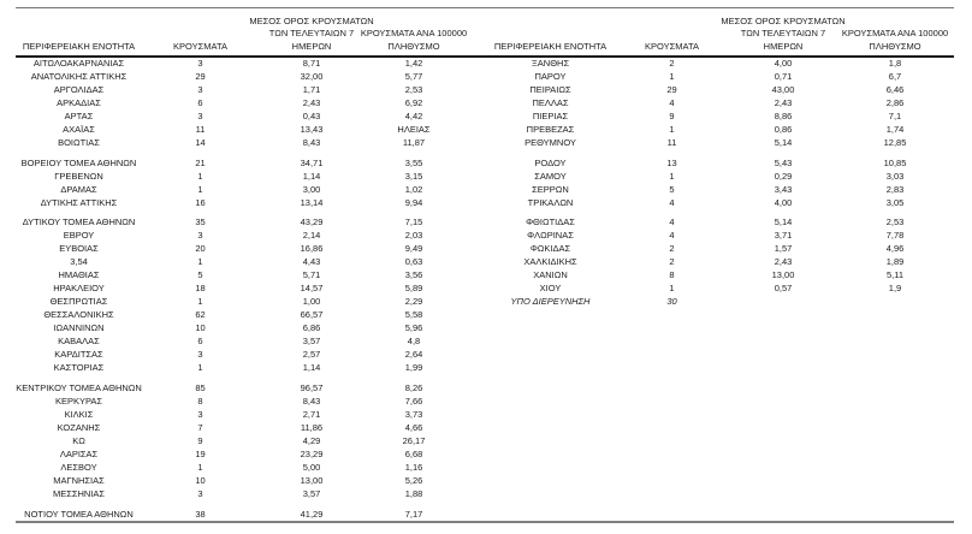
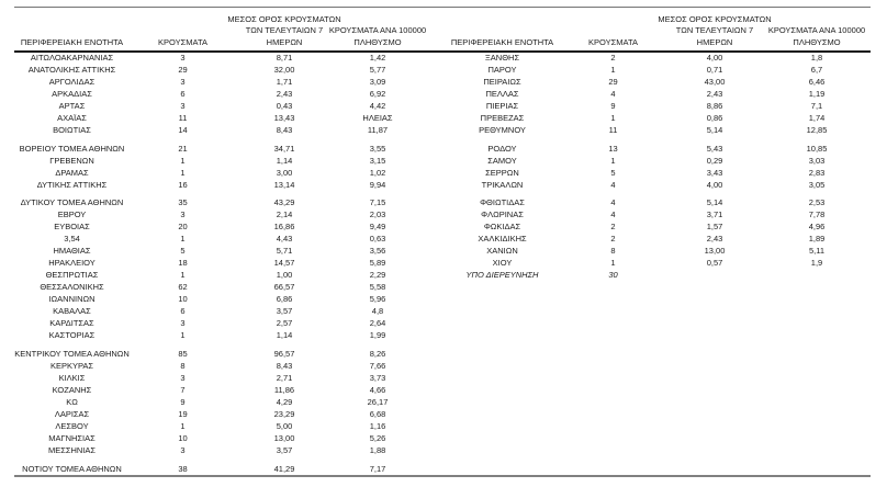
  ΠΕΡΙΦΕΡΕΙΑΚΗ ΕΝΟΤΗΤΑ	ΚΡΟΥΣΜΑΤΑ	ΜΕΣΟΣ ΟΡΟΣ ΚΡΟΥΣΜΑΤΩΝ ΤΩΝ ΤΕΛΕΥΤΑΙΩΝ 7 ΗΜΕΡΩΝ	ΚΡΟΥΣΜΑΤΑ ΑΝΑ 100000 ΠΛΗΘΥΣΜΟ		ΠΕΡΙΦΕΡΕΙΑΚΗ ΕΝΟΤΗΤΑ	ΚΡΟΥΣΜΑΤΑ	ΜΕΣΟΣ ΟΡΟΣ ΚΡΟΥΣΜΑΤΩΝ ΤΩΝ ΤΕΛΕΥΤΑΙΩΝ 7 ΗΜΕΡΩΝ	ΚΡΟΥΣΜΑΤΑ ΑΝΑ 100000 ΠΛΗΘΥΣΜΟ
  ΑΙΤΩΛΟΑΚΑΡΝΑΝΙΑΣ	3	8,71	1,42		ΞΑΝΘΗΣ	2	4,00	1,8
  ΑΝΑΤΟΛΙΚΗΣ ΑΤΤΙΚΗΣ	29	32,00	5,77		ΠΑΡΟΥ	1	0,71	6,7
- ΑΡΓΟΛΙΔΑΣ	3	1,71	2,53		ΠΕΙΡΑΙΩΣ	29	43,00	6,46
+ ΑΡΓΟΛΙΔΑΣ	3	1,71	3,09		ΠΕΙΡΑΙΩΣ	29	43,00	6,46
- ΑΡΚΑΔΙΑΣ	6	2,43	6,92		ΠΕΛΛΑΣ	4	2,43	2,86
+ ΑΡΚΑΔΙΑΣ	6	2,43	6,92		ΠΕΛΛΑΣ	4	2,43	1,19
  ΑΡΤΑΣ	3	0,43	4,42		ΠΙΕΡΙΑΣ	9	8,86	7,1
  ΑΧΑΪΑΣ	11	13,43	ΗΛΕΙΑΣ		ΠΡΕΒΕΖΑΣ	1	0,86	1,74
  ΒΟΙΩΤΙΑΣ	14	8,43	11,87		ΡΕΘΥΜΝΟΥ	11	5,14	12,85
  ΒΟΡΕΙΟΥ ΤΟΜΕΑ ΑΘΗΝΩΝ	21	34,71	3,55		ΡΟΔΟΥ	13	5,43	10,85
  ΓΡΕΒΕΝΩΝ	1	1,14	3,15		ΣΑΜΟΥ	1	0,29	3,03
  ΔΡΑΜΑΣ	1	3,00	1,02		ΣΕΡΡΩΝ	5	3,43	2,83
  ΔΥΤΙΚΗΣ ΑΤΤΙΚΗΣ	16	13,14	9,94		ΤΡΙΚΑΛΩΝ	4	4,00	3,05
  ΔΥΤΙΚΟΥ ΤΟΜΕΑ ΑΘΗΝΩΝ	35	43,29	7,15		ΦΘΙΩΤΙΔΑΣ	4	5,14	2,53
  ΕΒΡΟΥ	3	2,14	2,03		ΦΛΩΡΙΝΑΣ	4	3,71	7,78
  ΕΥΒΟΙΑΣ	20	16,86	9,49		ΦΩΚΙΔΑΣ	2	1,57	4,96
  3,54	1	4,43	0,63		ΧΑΛΚΙΔΙΚΗΣ	2	2,43	1,89
  ΗΜΑΘΙΑΣ	5	5,71	3,56		ΧΑΝΙΩΝ	8	13,00	5,11
  ΗΡΑΚΛΕΙΟΥ	18	14,57	5,89		ΧΙΟΥ	1	0,57	1,9
  ΘΕΣΠΡΩΤΙΑΣ	1	1,00	2,29		ΥΠΟ ΔΙΕΡΕΥΝΗΣΗ	30
  ΘΕΣΣΑΛΟΝΙΚΗΣ	62	66,57	5,58
  ΙΩΑΝΝΙΝΩΝ	10	6,86	5,96
  ΚΑΒΑΛΑΣ	6	3,57	4,8
  ΚΑΡΔΙΤΣΑΣ	3	2,57	2,64
  ΚΑΣΤΟΡΙΑΣ	1	1,14	1,99
  ΚΕΝΤΡΙΚΟΥ ΤΟΜΕΑ ΑΘΗΝΩΝ	85	96,57	8,26
  ΚΕΡΚΥΡΑΣ	8	8,43	7,66
  ΚΙΛΚΙΣ	3	2,71	3,73
  ΚΟΖΑΝΗΣ	7	11,86	4,66
  ΚΩ	9	4,29	26,17
  ΛΑΡΙΣΑΣ	19	23,29	6,68
  ΛΕΣΒΟΥ	1	5,00	1,16
  ΜΑΓΝΗΣΙΑΣ	10	13,00	5,26
  ΜΕΣΣΗΝΙΑΣ	3	3,57	1,88
  ΝΟΤΙΟΥ ΤΟΜΕΑ ΑΘΗΝΩΝ	38	41,29	7,17
